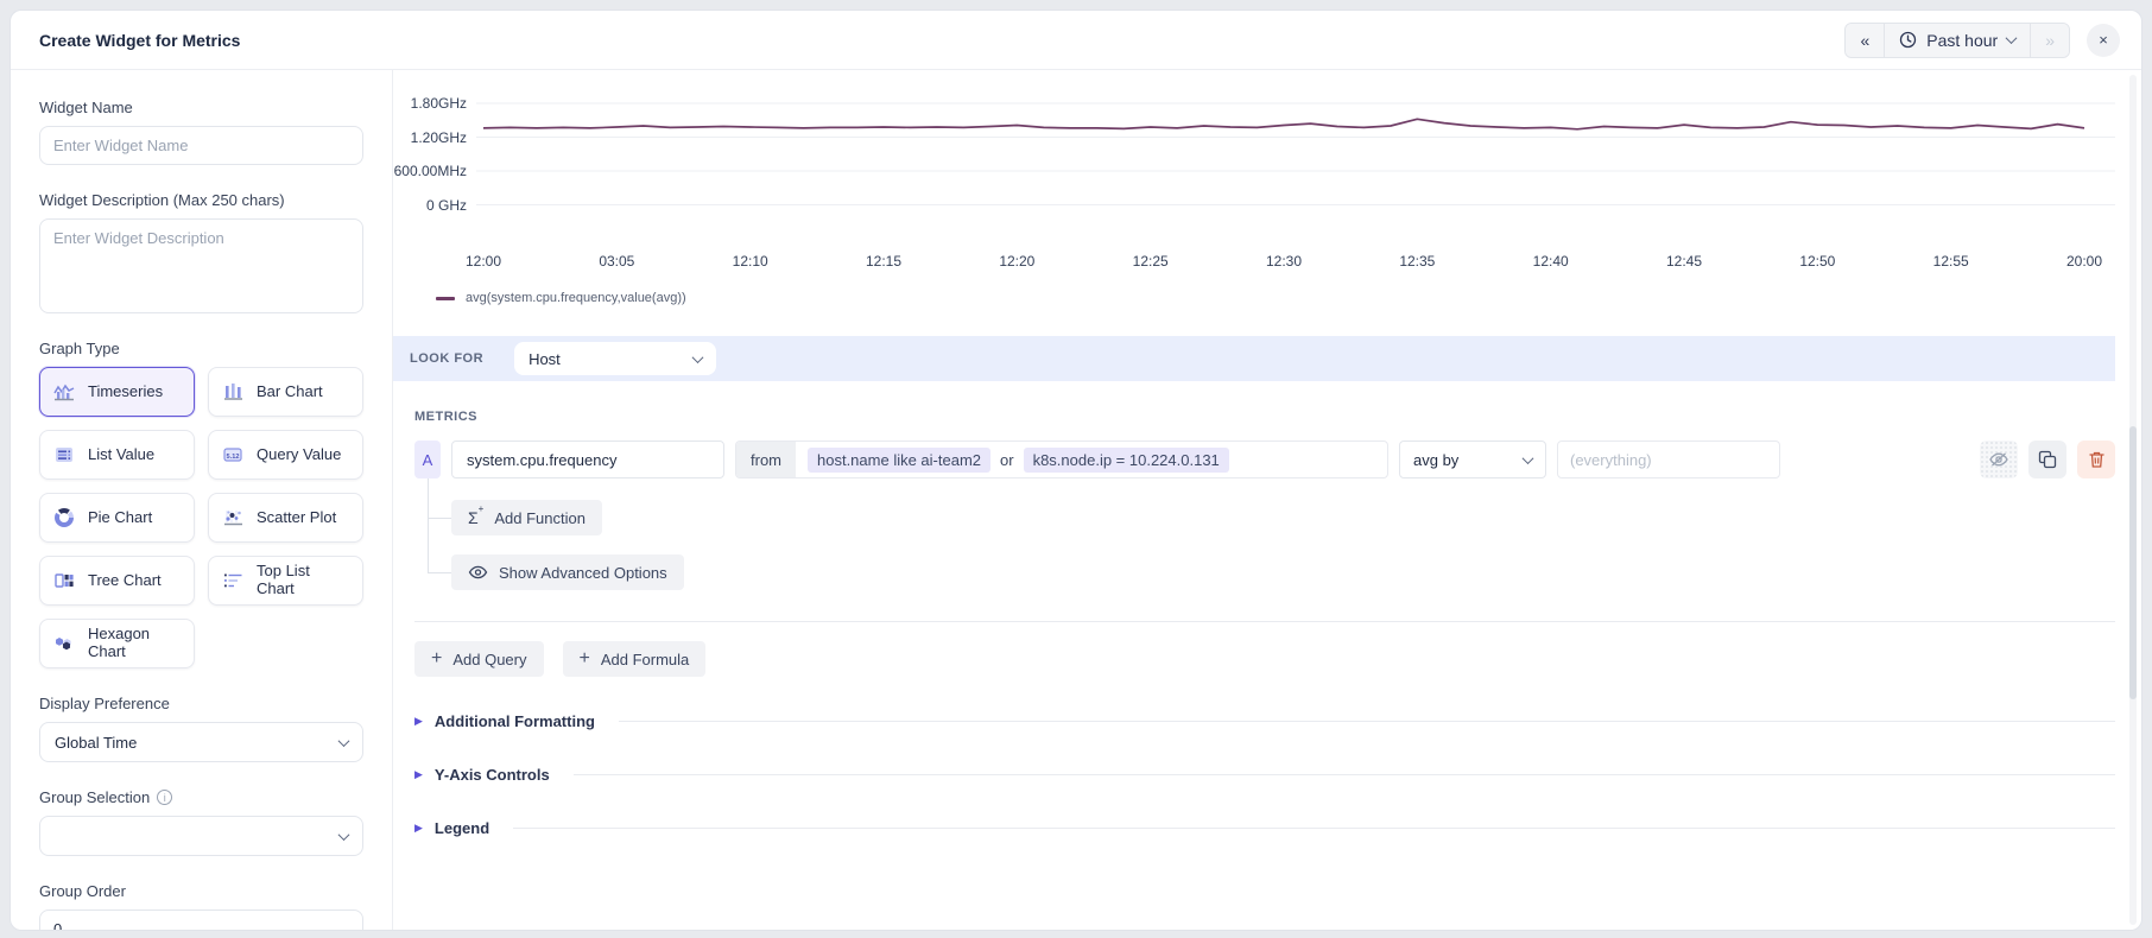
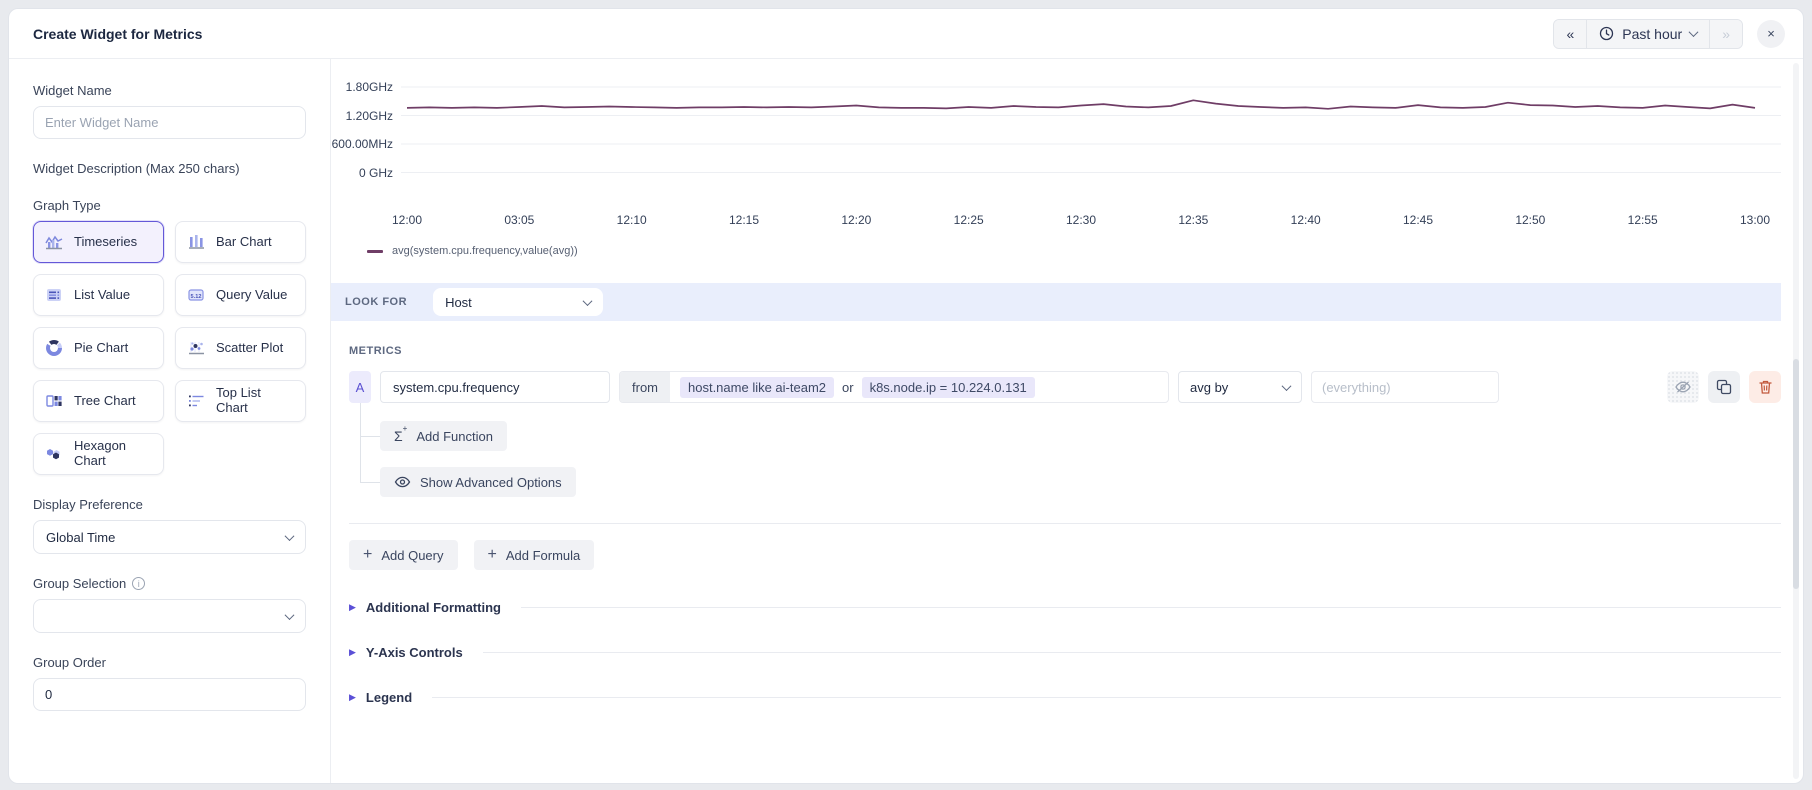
  Create Widget for Metrics
  «
  Past hour
  »
  ×
  Widget Name
  Enter Widget Name
  Widget Description (Max 250 chars)
- Enter Widget Description
  Graph Type
  Timeseries
  Bar Chart
  List Value
  Query Value
  Pie Chart
  Scatter Plot
  Tree Chart
  Top List Chart
  Hexagon Chart
  Display Preference
  Global Time
  Group Selection
  i
  Group Order
  0
  1.80GHz
  1.20GHz
  600.00MHz
  0 GHz
  12:00
  03:05
  12:10
  12:15
  12:20
  12:25
  12:30
  12:35
  12:40
  12:45
  12:50
  12:55
- 20:00
+ 13:00
  avg(system.cpu.frequency,value(avg))
  LOOK FOR
  Host
  METRICS
  A
  system.cpu.frequency
  from
  host.name like ai-team2
  or
  k8s.node.ip = 10.224.0.131
  avg by
  (everything)
  Σ+
  Add Function
  Show Advanced Options
  +
  Add Query
  +
  Add Formula
  ▶
  Additional Formatting
  ▶
  Y-Axis Controls
  ▶
  Legend
